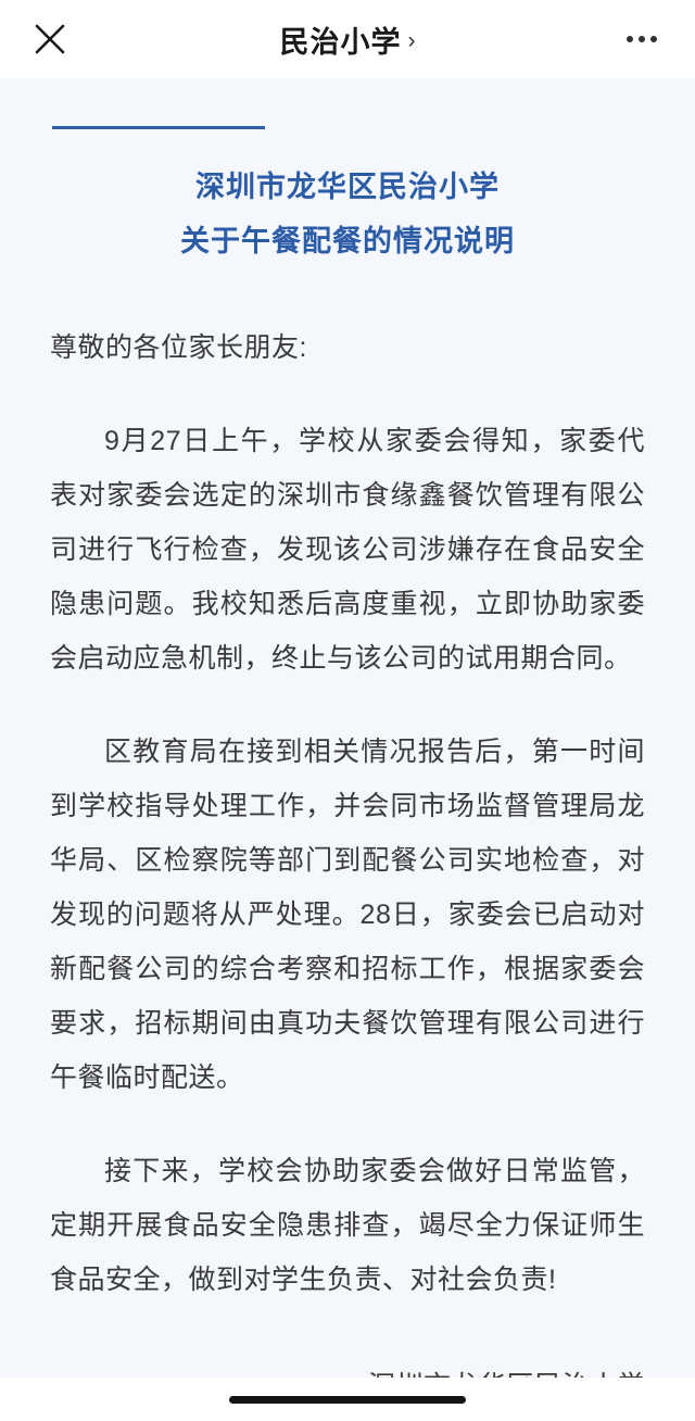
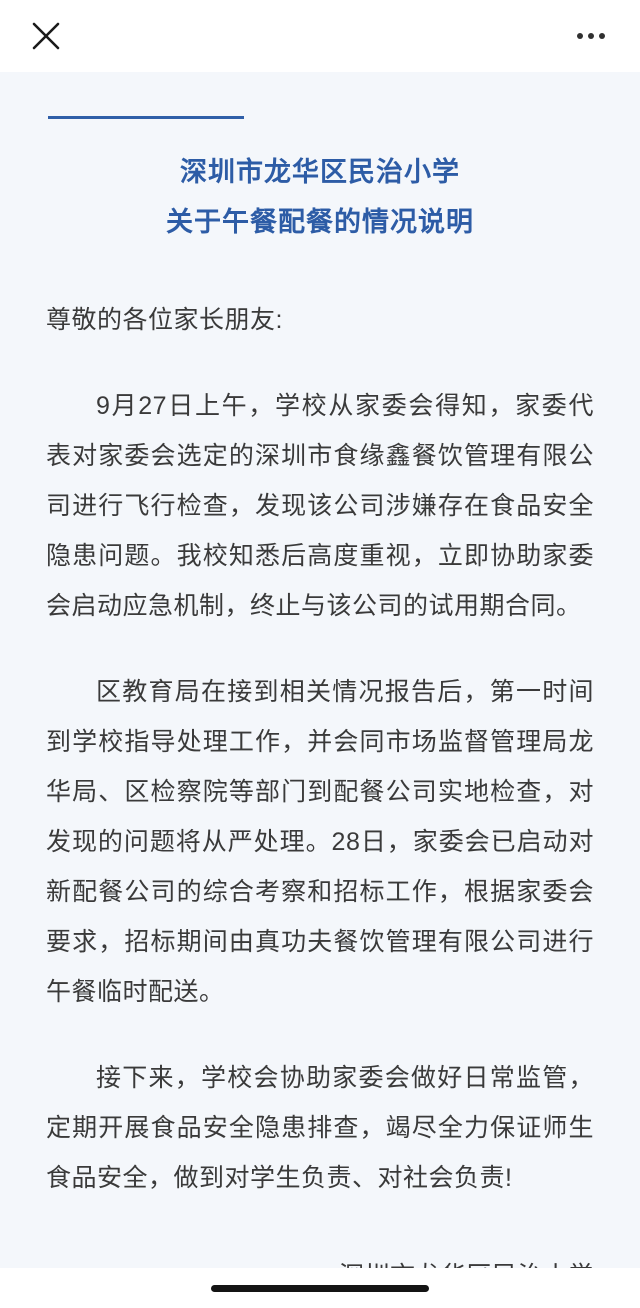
- 民治小学
- ›
  深圳市龙华区民治小学
  关于午餐配餐的情况说明
  尊敬的各位家长朋友:
  9月27日上午，学校从家委会得知，家委代表对家委会选定的深圳市食缘鑫餐饮管理有限公司进行飞行检查，发现该公司涉嫌存在食品安全隐患问题。我校知悉后高度重视，立即协助家委会启动应急机制，终止与该公司的试用期合同。
  区教育局在接到相关情况报告后，第一时间到学校指导处理工作，并会同市场监督管理局龙华局、区检察院等部门到配餐公司实地检查，对发现的问题将从严处理。28日，家委会已启动对新配餐公司的综合考察和招标工作，根据家委会要求，招标期间由真功夫餐饮管理有限公司进行午餐临时配送。
  接下来，学校会协助家委会做好日常监管，定期开展食品安全隐患排查，竭尽全力保证师生食品安全，做到对学生负责、对社会负责!
